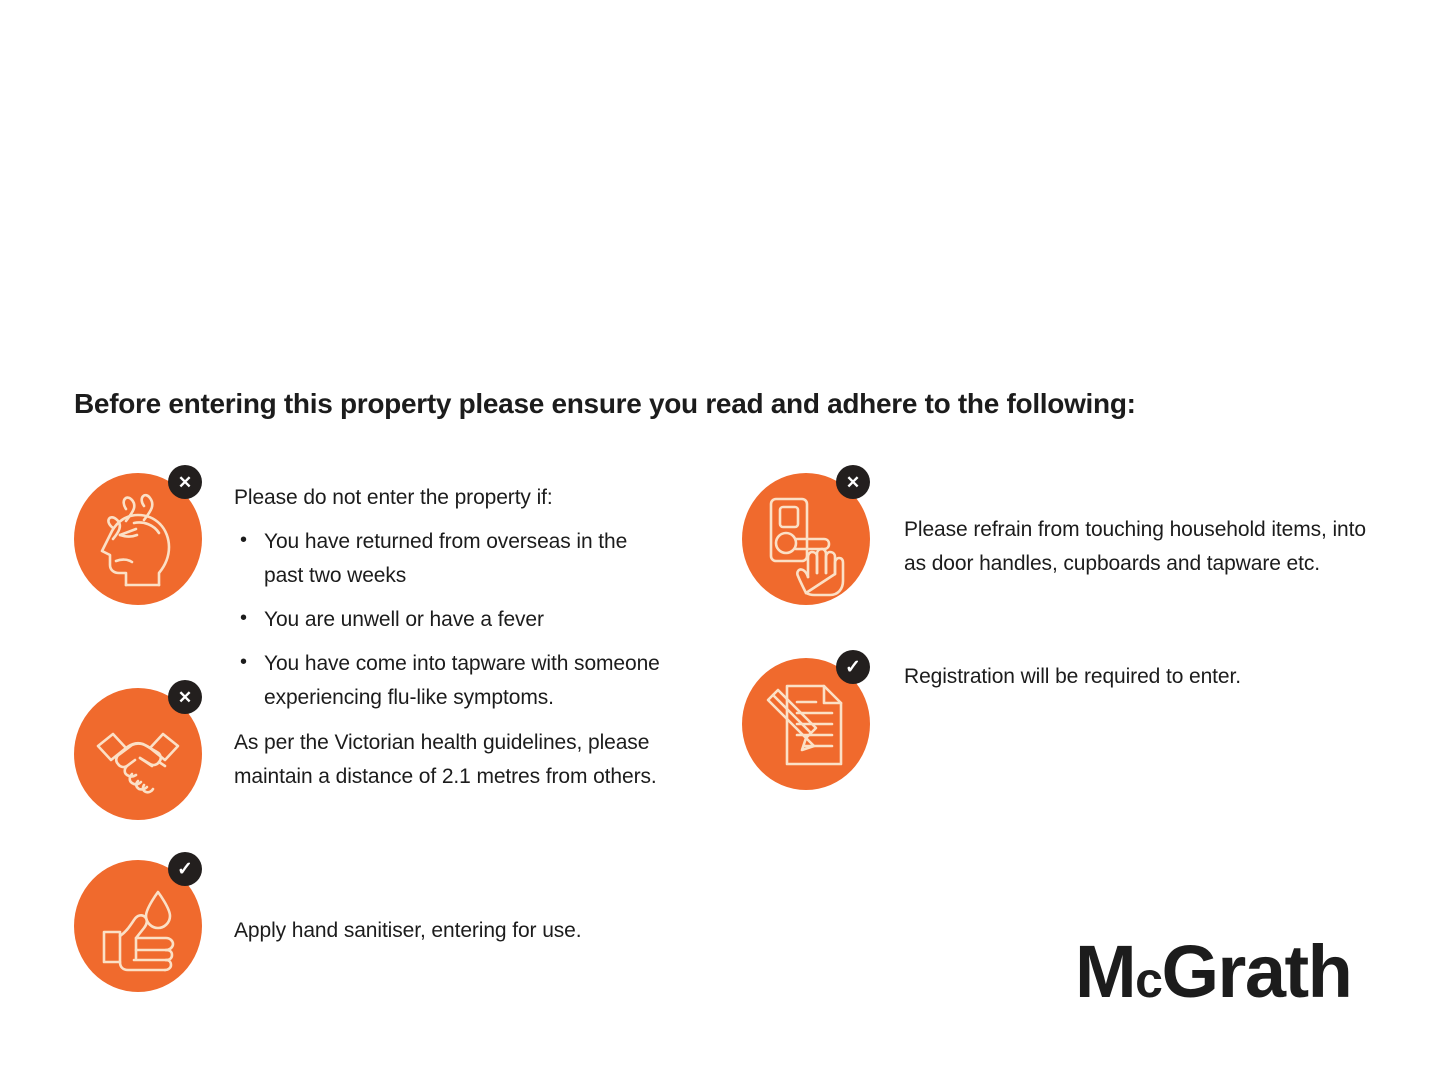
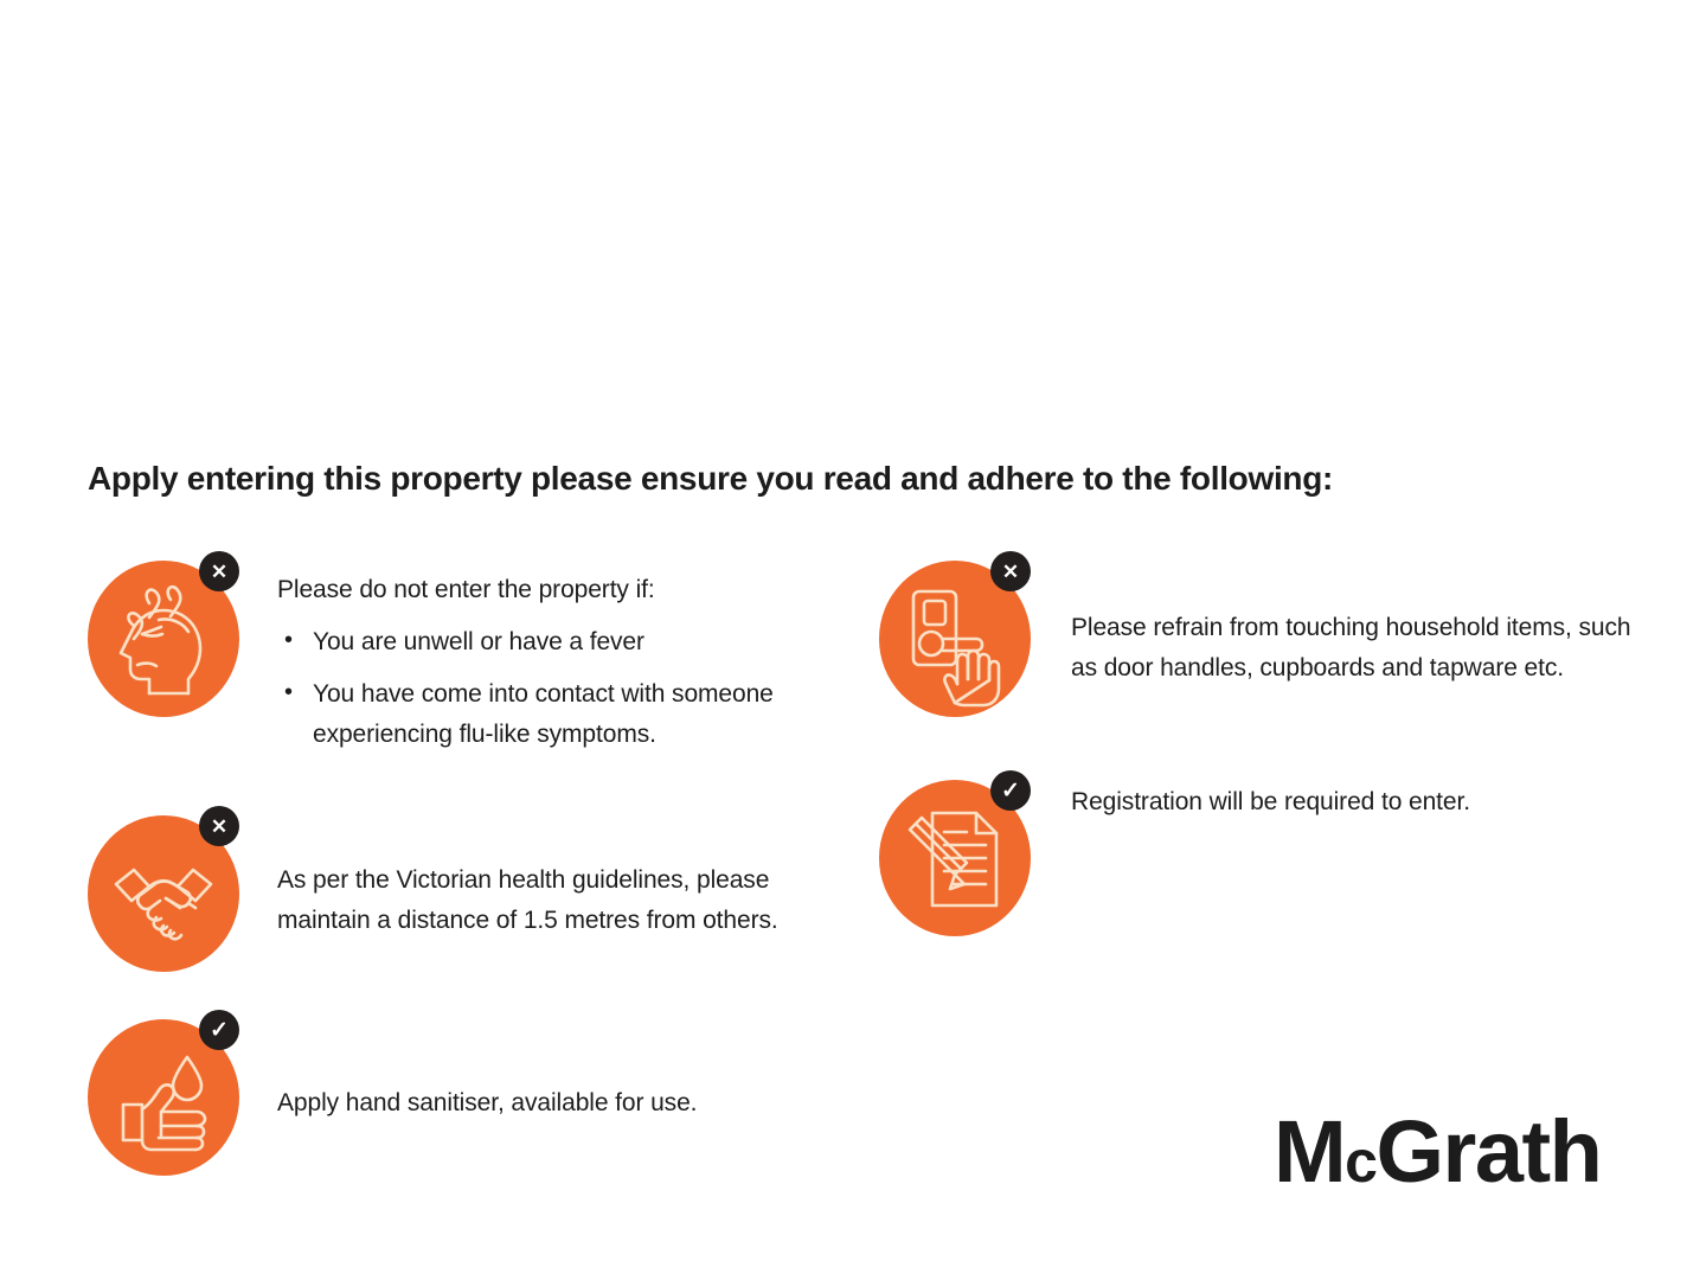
- Before entering this property please ensure you read and adhere to the following:
+ Apply entering this property please ensure you read and adhere to the following:
  ✕
  Please do not enter the property if:
- You have returned from overseas in the past two weeks
  You are unwell or have a fever
- You have come into tapware with someone experiencing flu-like symptoms.
+ You have come into contact with someone experiencing flu-like symptoms.
  ✕
- As per the Victorian health guidelines, please maintain a distance of 2.1 metres from others.
+ As per the Victorian health guidelines, please maintain a distance of 1.5 metres from others.
  ✓
- Apply hand sanitiser, entering for use.
+ Apply hand sanitiser, available for use.
  ✕
- Please refrain from touching household items, into as door handles, cupboards and tapware etc.
+ Please refrain from touching household items, such as door handles, cupboards and tapware etc.
  ✓
  Registration will be required to enter.
  McGrath
